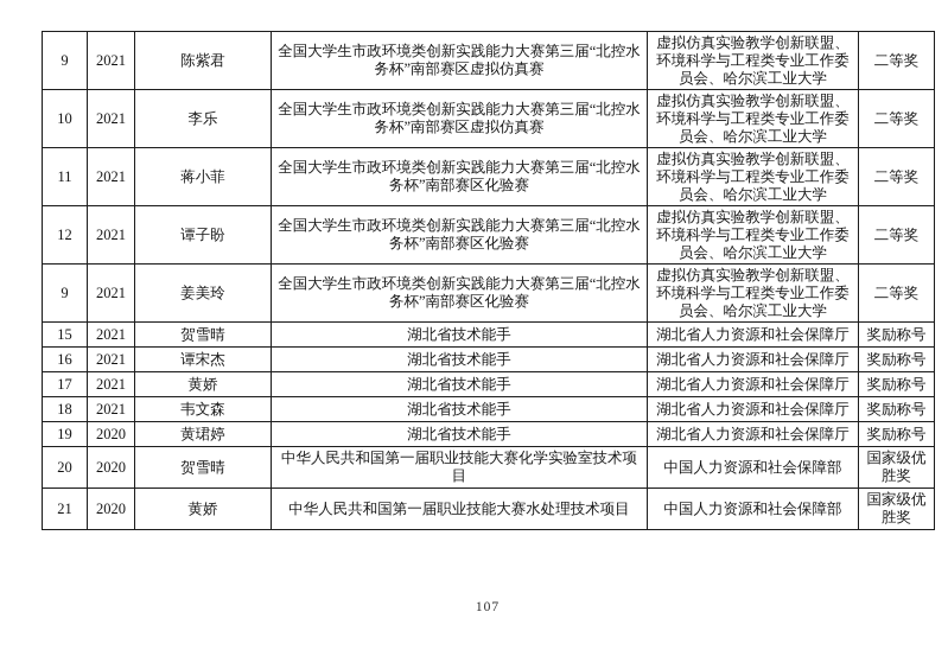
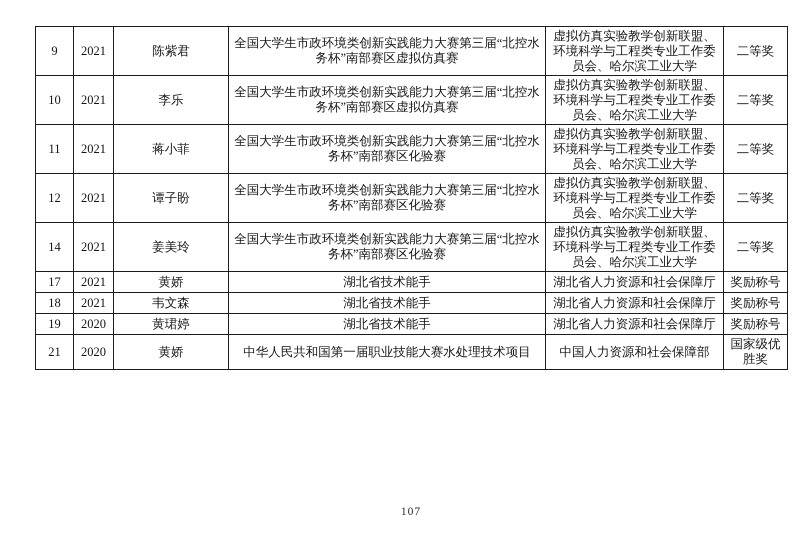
  9	2021	陈紫君	全国大学生市政环境类创新实践能力大赛第三届“北控水务杯”南部赛区虚拟仿真赛	虚拟仿真实验教学创新联盟、环境科学与工程类专业工作委员会、哈尔滨工业大学	二等奖
  10	2021	李乐	全国大学生市政环境类创新实践能力大赛第三届“北控水务杯”南部赛区虚拟仿真赛	虚拟仿真实验教学创新联盟、环境科学与工程类专业工作委员会、哈尔滨工业大学	二等奖
  11	2021	蒋小菲	全国大学生市政环境类创新实践能力大赛第三届“北控水务杯”南部赛区化验赛	虚拟仿真实验教学创新联盟、环境科学与工程类专业工作委员会、哈尔滨工业大学	二等奖
  12	2021	谭子盼	全国大学生市政环境类创新实践能力大赛第三届“北控水务杯”南部赛区化验赛	虚拟仿真实验教学创新联盟、环境科学与工程类专业工作委员会、哈尔滨工业大学	二等奖
- 9	2021	姜美玲	全国大学生市政环境类创新实践能力大赛第三届“北控水务杯”南部赛区化验赛	虚拟仿真实验教学创新联盟、环境科学与工程类专业工作委员会、哈尔滨工业大学	二等奖
+ 14	2021	姜美玲	全国大学生市政环境类创新实践能力大赛第三届“北控水务杯”南部赛区化验赛	虚拟仿真实验教学创新联盟、环境科学与工程类专业工作委员会、哈尔滨工业大学	二等奖
- 15	2021	贺雪晴	湖北省技术能手	湖北省人力资源和社会保障厅	奖励称号
- 16	2021	谭宋杰	湖北省技术能手	湖北省人力资源和社会保障厅	奖励称号
  17	2021	黄娇	湖北省技术能手	湖北省人力资源和社会保障厅	奖励称号
  18	2021	韦文森	湖北省技术能手	湖北省人力资源和社会保障厅	奖励称号
  19	2020	黄珺婷	湖北省技术能手	湖北省人力资源和社会保障厅	奖励称号
- 20	2020	贺雪晴	中华人民共和国第一届职业技能大赛化学实验室技术项目	中国人力资源和社会保障部	国家级优胜奖
  21	2020	黄娇	中华人民共和国第一届职业技能大赛水处理技术项目	中国人力资源和社会保障部	国家级优胜奖
  107
